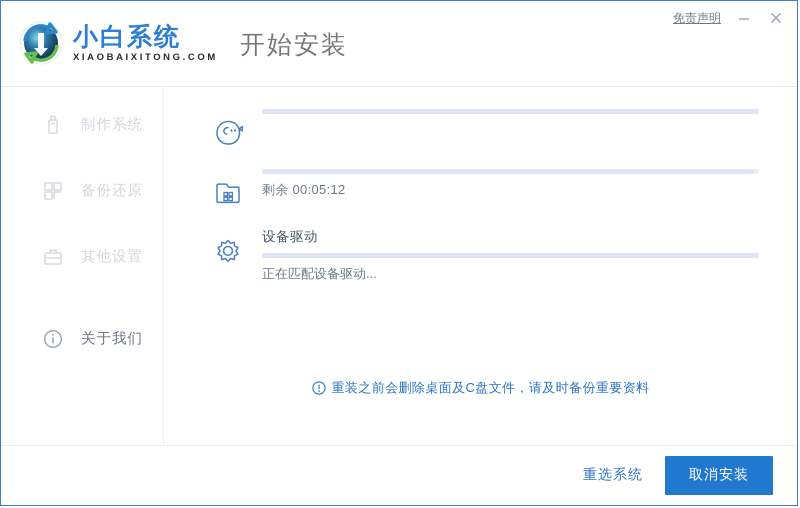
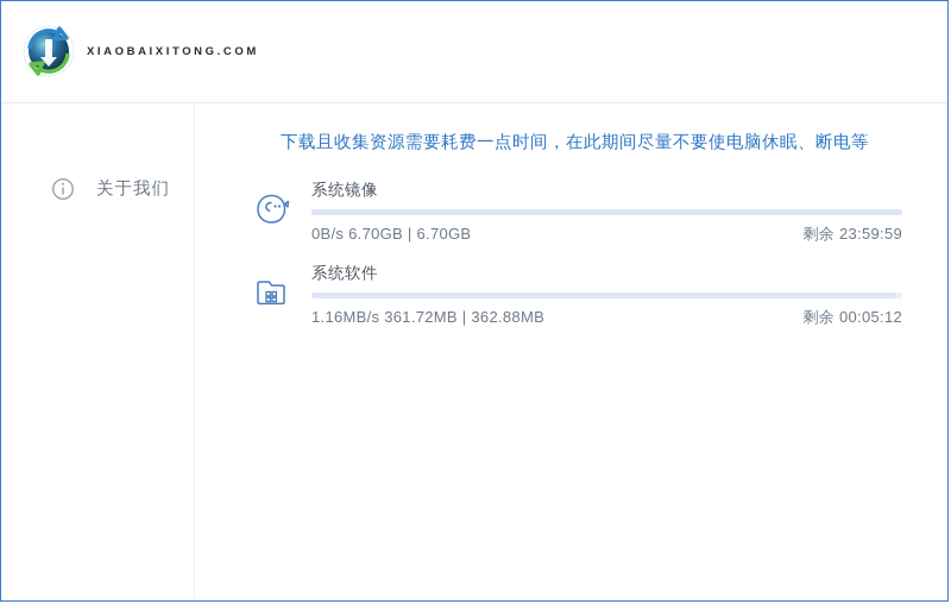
- 小白系统
  XIAOBAIXITONG.COM
- 开始安装
- 免责声明
- 制作系统
- 备份还原
- 其他设置
  关于我们
+ 下载且收集资源需要耗费一点时间，在此期间尽量不要使电脑休眠、断电等
+ 系统镜像
+ 0B/s 6.70GB | 6.70GB
+ 剩余 23:59:59
+ 系统软件
+ 1.16MB/s 361.72MB | 362.88MB
  剩余 00:05:12
- 设备驱动
- 正在匹配设备驱动...
- 重装之前会删除桌面及C盘文件，请及时备份重要资料
- 重选系统
- 取消安装
